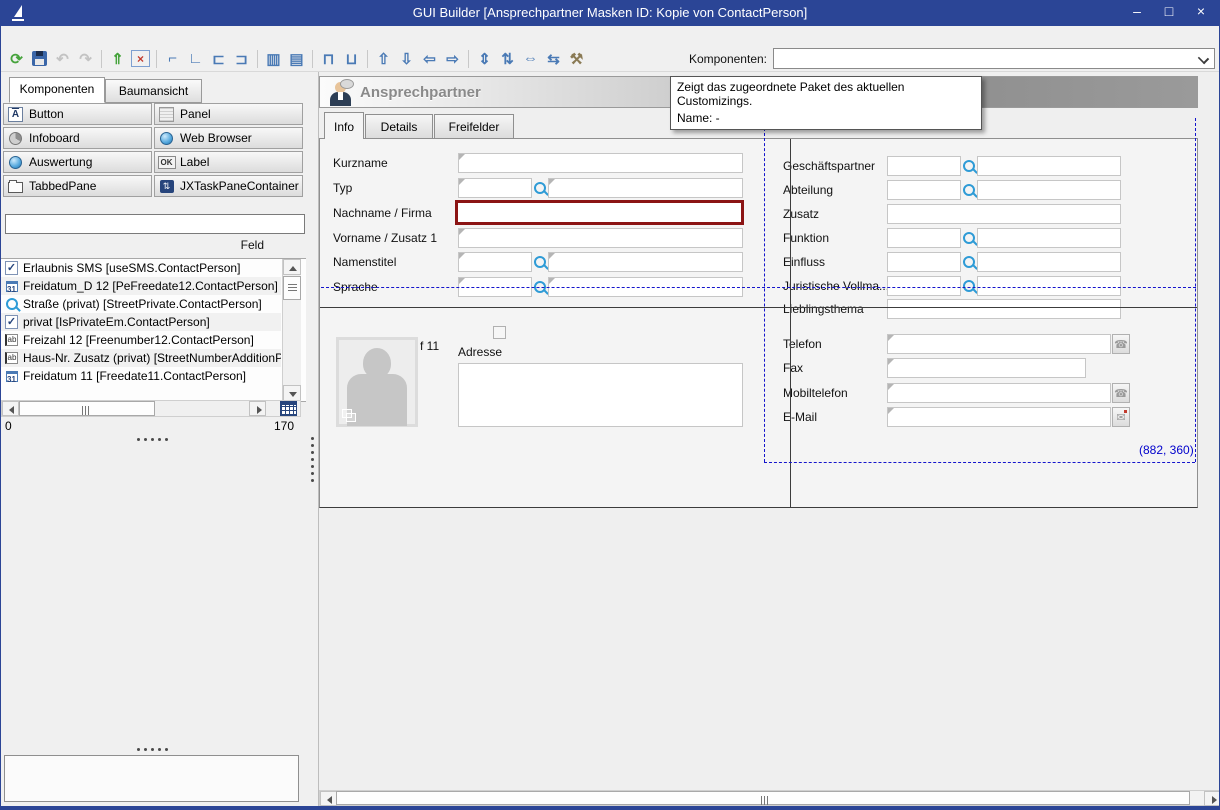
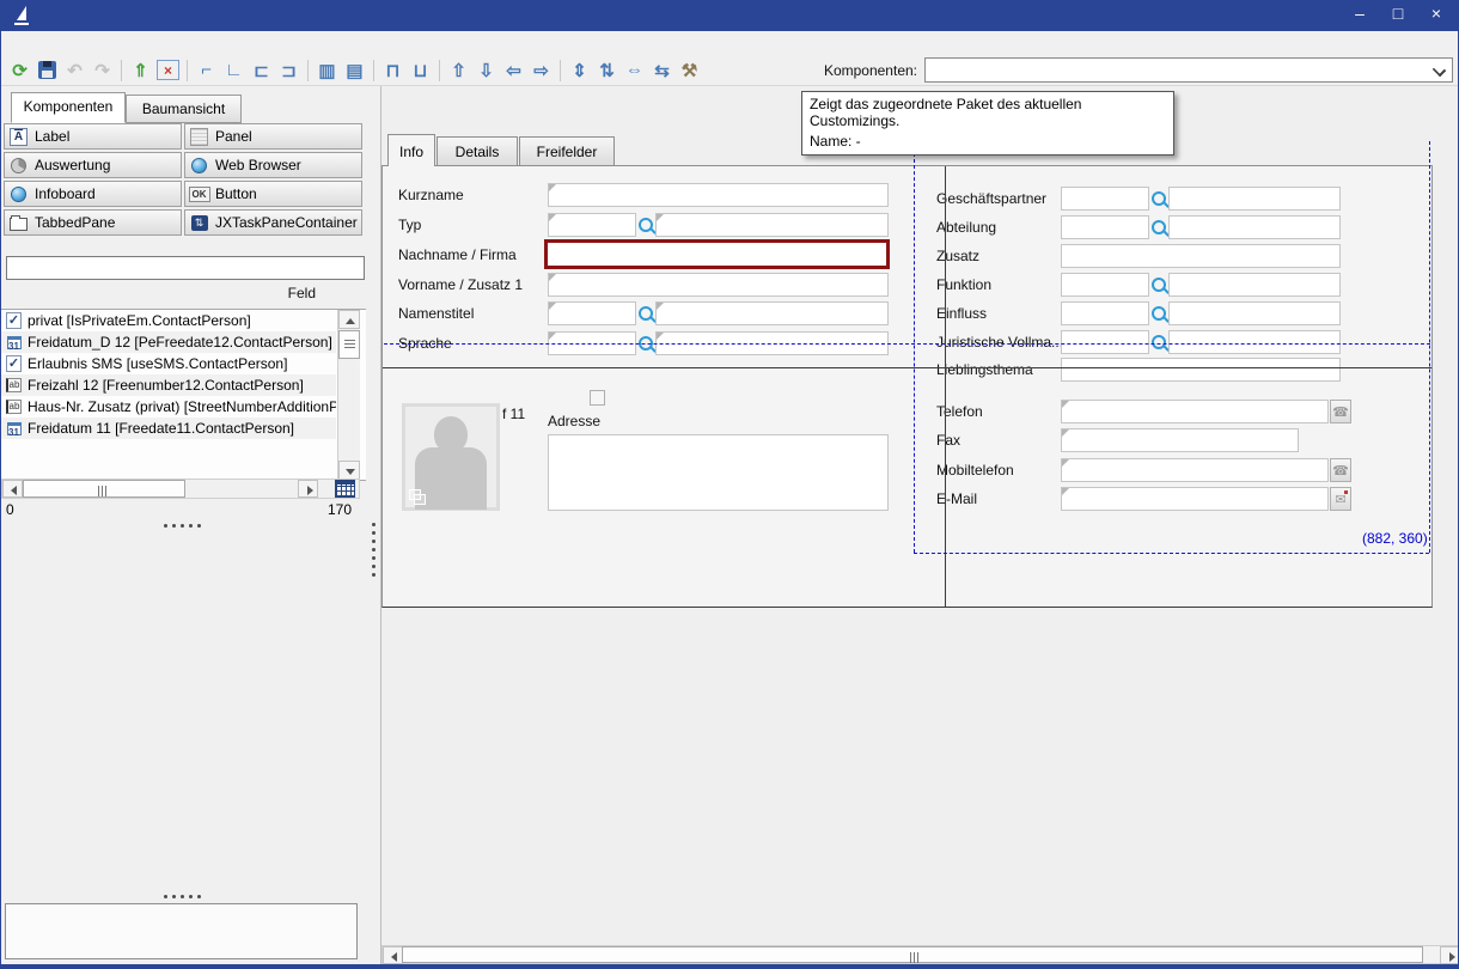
- GUI Builder [Ansprechpartner Masken ID: Kopie von ContactPerson]
  –
  □
  ×
  ⟳
  ↶
  ↷
  ⇑
  ×
  ⌐
  ∟
  ⊏
  ⊐
  ▥
  ▤
  ⊓
  ⊔
  ⇧
  ⇩
  ⇦
  ⇨
  ⇕
  ⇅
  ⇔
  ⇆
  ⚒
  Komponenten:
  Komponenten
  Baumansicht
  A
- Button
+ Label
  Panel
- Infoboard
+ Auswertung
  Web Browser
- Auswertung
+ Infoboard
  OK
- Label
+ Button
  TabbedPane
  ⇅
  JXTaskPaneContainer
  Feld
  ✓
- Erlaubnis SMS [useSMS.ContactPerson]
+ privat [IsPrivateEm.ContactPerson]
  31
  Freidatum_D 12 [PeFreedate12.ContactPerson]
- Straße (privat) [StreetPrivate.ContactPerson]
  ✓
- privat [IsPrivateEm.ContactPerson]
+ Erlaubnis SMS [useSMS.ContactPerson]
  ab
  Freizahl 12 [Freenumber12.ContactPerson]
  ab
  Haus-Nr. Zusatz (privat) [StreetNumberAdditionP
  31
  Freidatum 11 [Freedate11.ContactPerson]
  0
  170
- Ansprechpartner
  Info
  Details
  Freifelder
  Kurzname
  Typ
  Nachname / Firma
  Vorname / Zusatz 1
  Namenstitel
  Sprache
  Geschäftspartner
  Abteilung
  Zusatz
  Funktion
  Einfluss
  Juristische Vollma..
  Lieblingsthema
  f 11
  Adresse
  Telefon
  ☎
  Fax
  Mobiltelefon
  ☎
  E-Mail
  ✉
  (882, 360)
  Zeigt das zugeordnete Paket des aktuellen Customizings.
  Name: -
